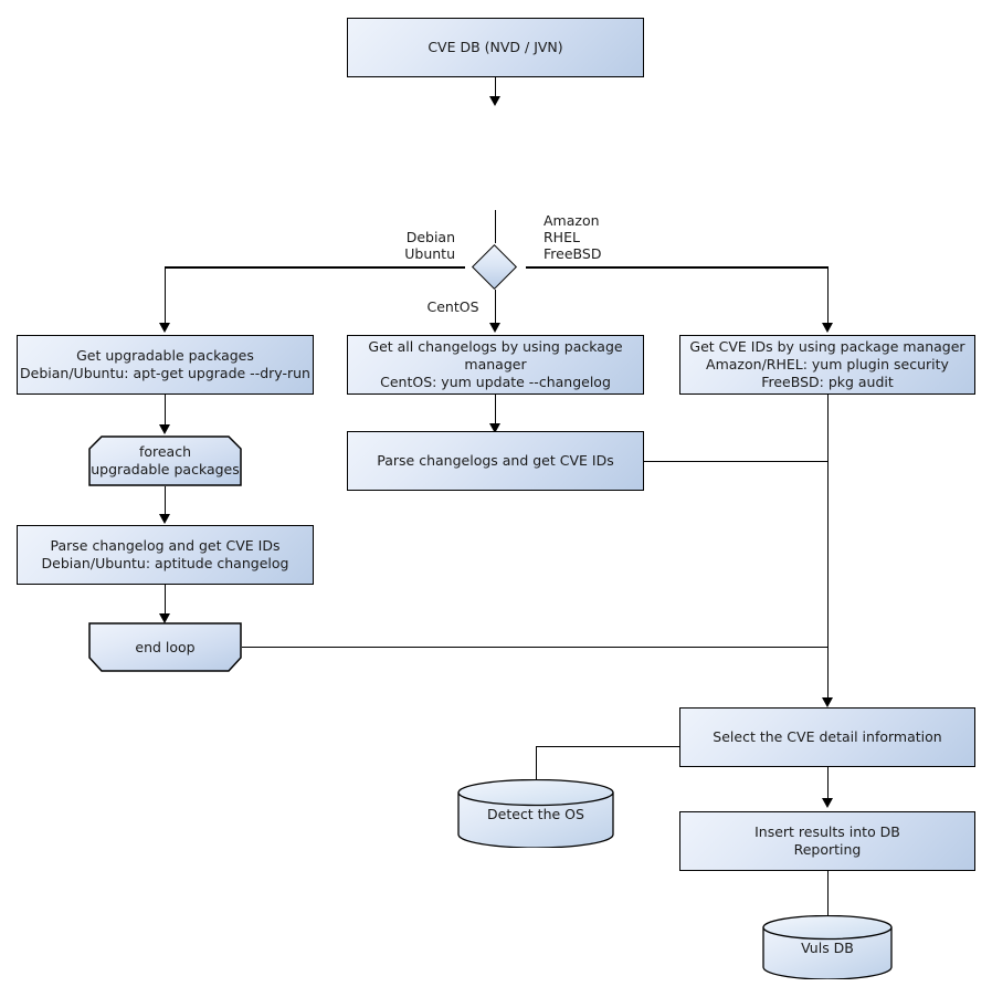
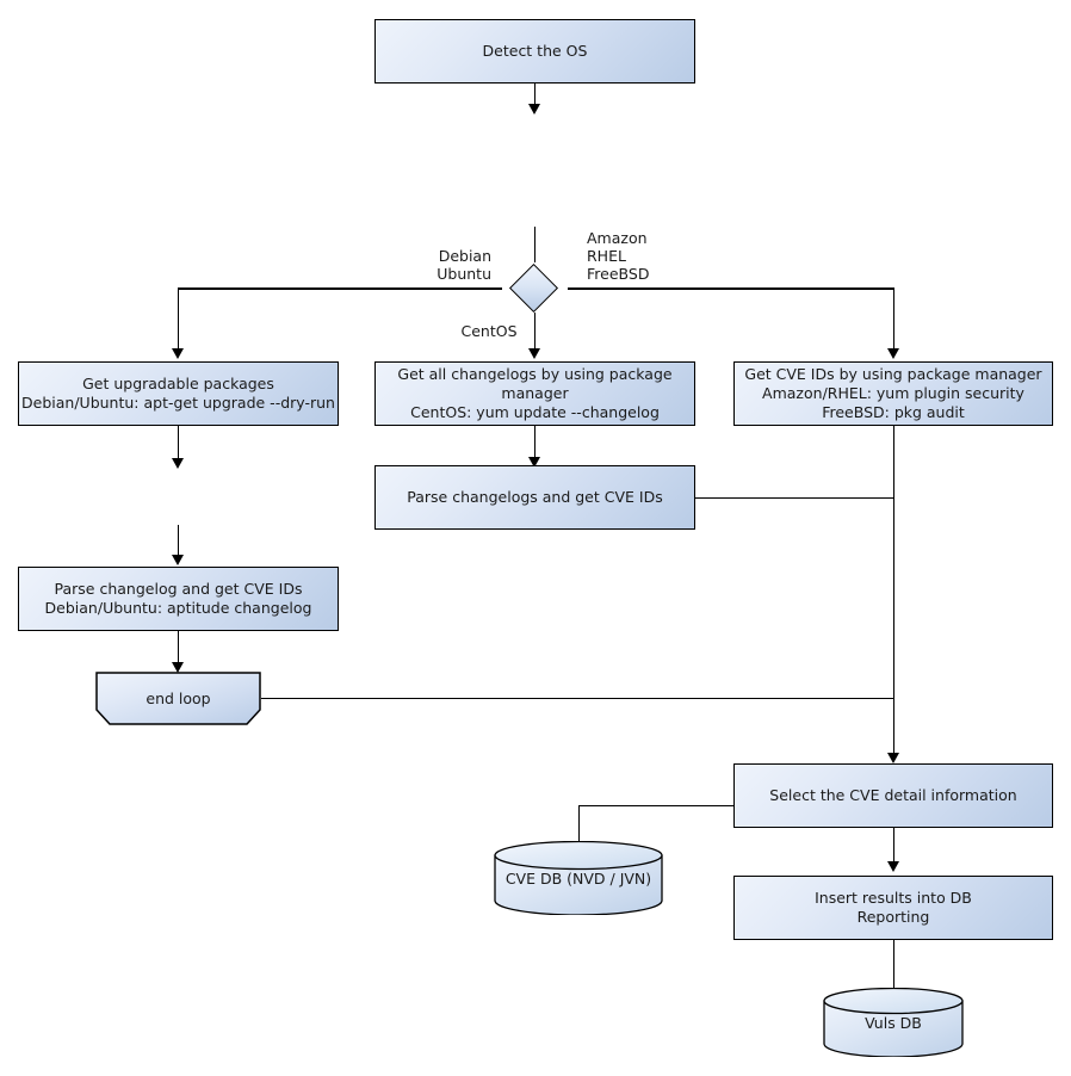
- CVE DB (NVD / JVN)
+ Detect the OS
  Debian
  Ubuntu
  Amazon
  RHEL
  FreeBSD
  CentOS
  Get upgradable packages
  Debian/Ubuntu: apt-get upgrade --dry-run
  Get all changelogs by using package manager
  CentOS: yum update --changelog
  Get CVE IDs by using package manager
  Amazon/RHEL: yum plugin security
  FreeBSD: pkg audit
- foreach
- upgradable packages
  Parse changelogs and get CVE IDs
  Parse changelog and get CVE IDs
  Debian/Ubuntu: aptitude changelog
  end loop
  Select the CVE detail information
  Insert results into DB
  Reporting
- Detect the OS
+ CVE DB (NVD / JVN)
  Vuls DB
